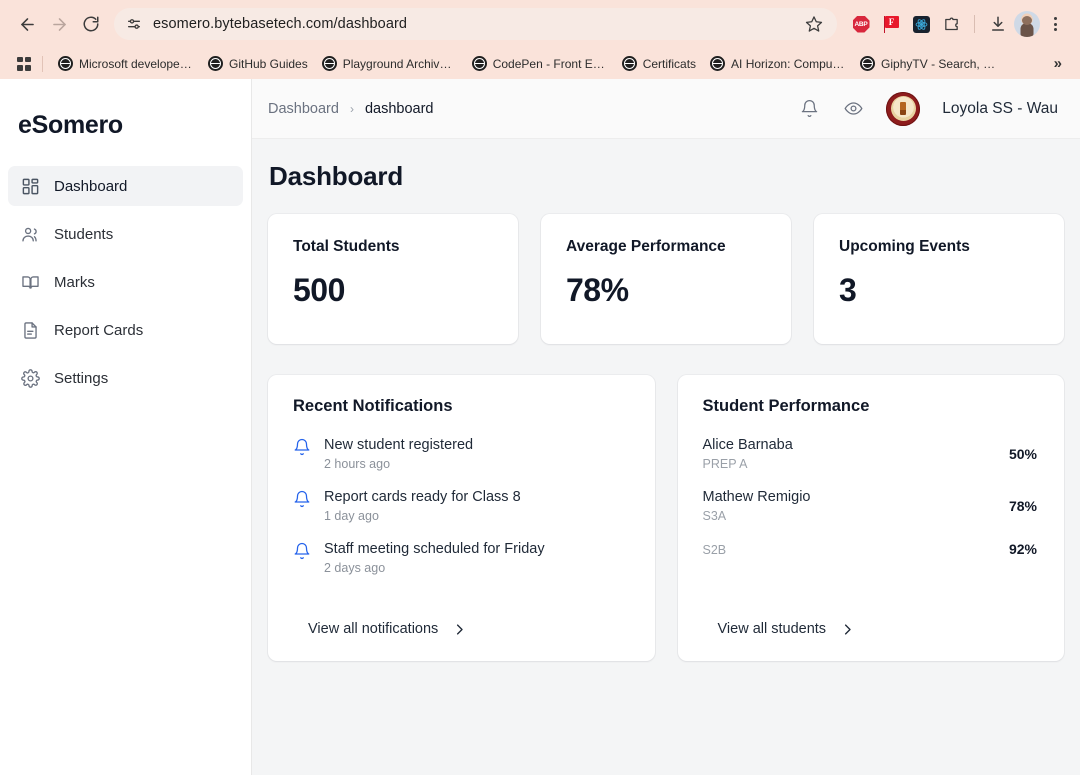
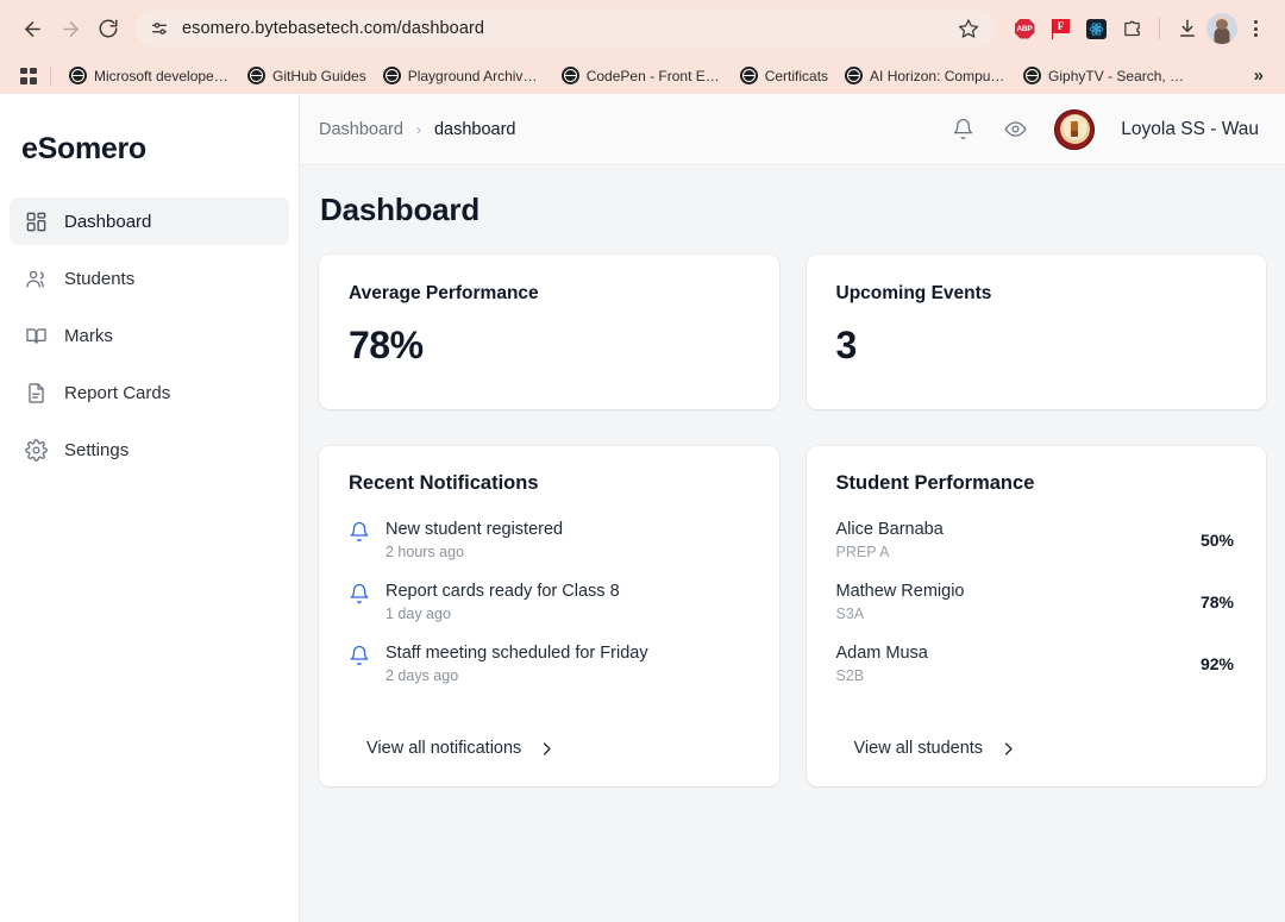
  esomero.bytebasetech.com/dashboard
  F
  Microsoft developer t.
  GitHub Guides
  Playground Archives |
  CodePen - Front End
  Certificats
  AI Horizon: Computer
  GiphyTV - Search, Up
  »
  eSomero
  Dashboard
  Students
  Marks
  Report Cards
  Settings
  Dashboard
  ›
  dashboard
  Loyola SS - Wau
  Dashboard
- Total Students
- 500
  Average Performance
  78%
  Upcoming Events
  3
  Recent Notifications
  New student registered
  2 hours ago
  Report cards ready for Class 8
  1 day ago
  Staff meeting scheduled for Friday
  2 days ago
  View all notifications
  Student Performance
  Alice Barnaba
  PREP A
  50%
  Mathew Remigio
  S3A
  78%
+ Adam Musa
  S2B
  92%
  View all students
